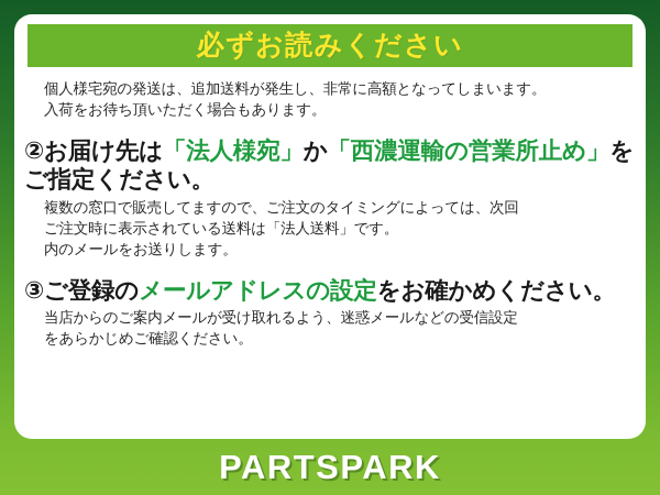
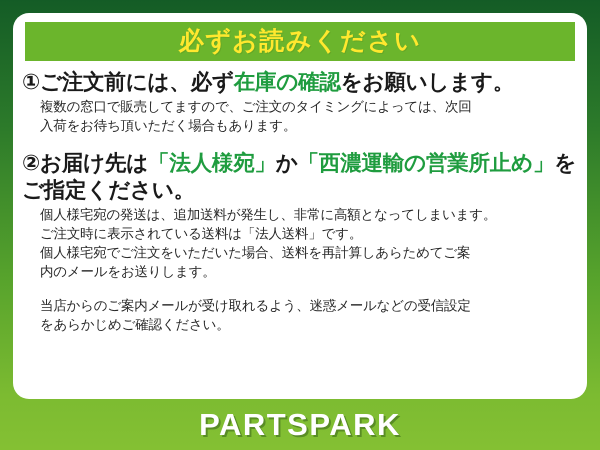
  必ずお読みください
+ ①ご注文前には、必ず在庫の確認をお願いします。
- 個人様宅宛の発送は、追加送料が発生し、非常に高額となってしまいます。
+ 複数の窓口で販売してますので、ご注文のタイミングによっては、次回
  入荷をお待ち頂いただく場合もあります。
  ②お届け先は「法人様宛」か「西濃運輸の営業所止め」をご指定ください。
- 複数の窓口で販売してますので、ご注文のタイミングによっては、次回
+ 個人様宅宛の発送は、追加送料が発生し、非常に高額となってしまいます。
  ご注文時に表示されている送料は「法人送料」です。
+ 個人様宅宛でご注文をいただいた場合、送料を再計算しあらためてご案
  内のメールをお送りします。
- ③ご登録のメールアドレスの設定をお確かめください。
  当店からのご案内メールが受け取れるよう、迷惑メールなどの受信設定
  をあらかじめご確認ください。
  PARTSPARK
